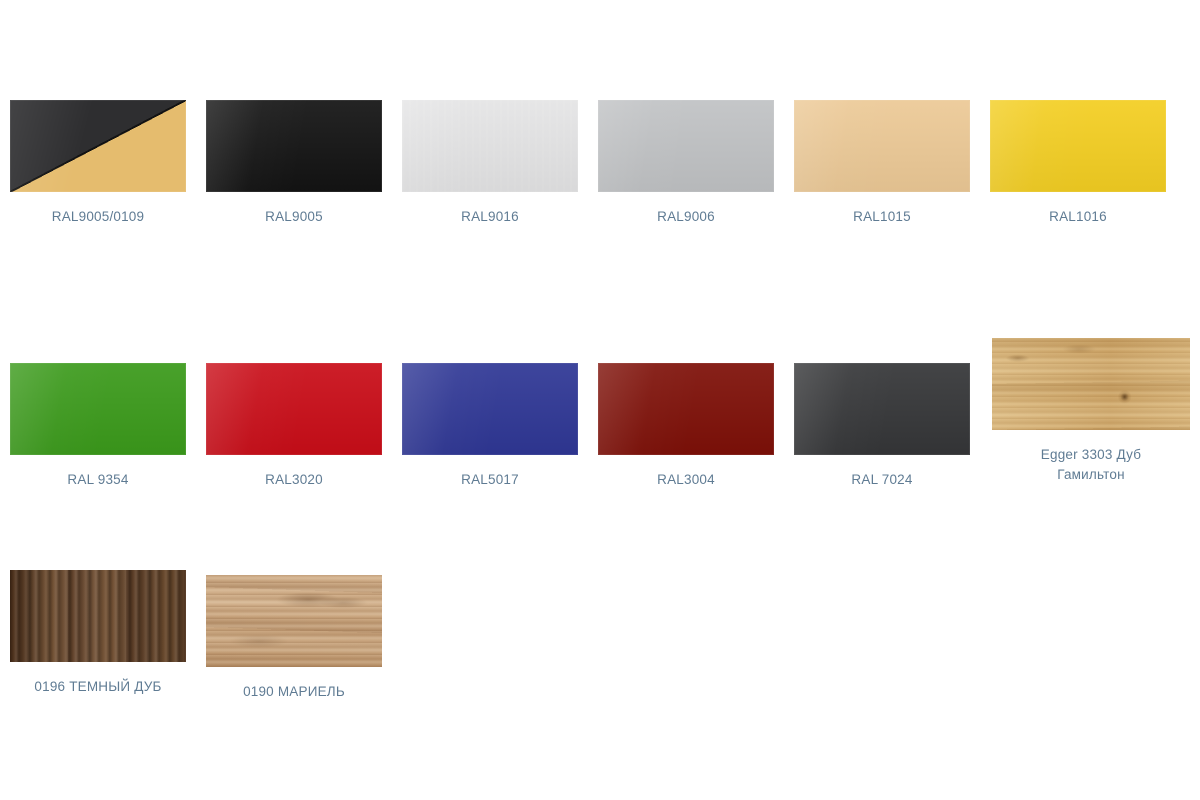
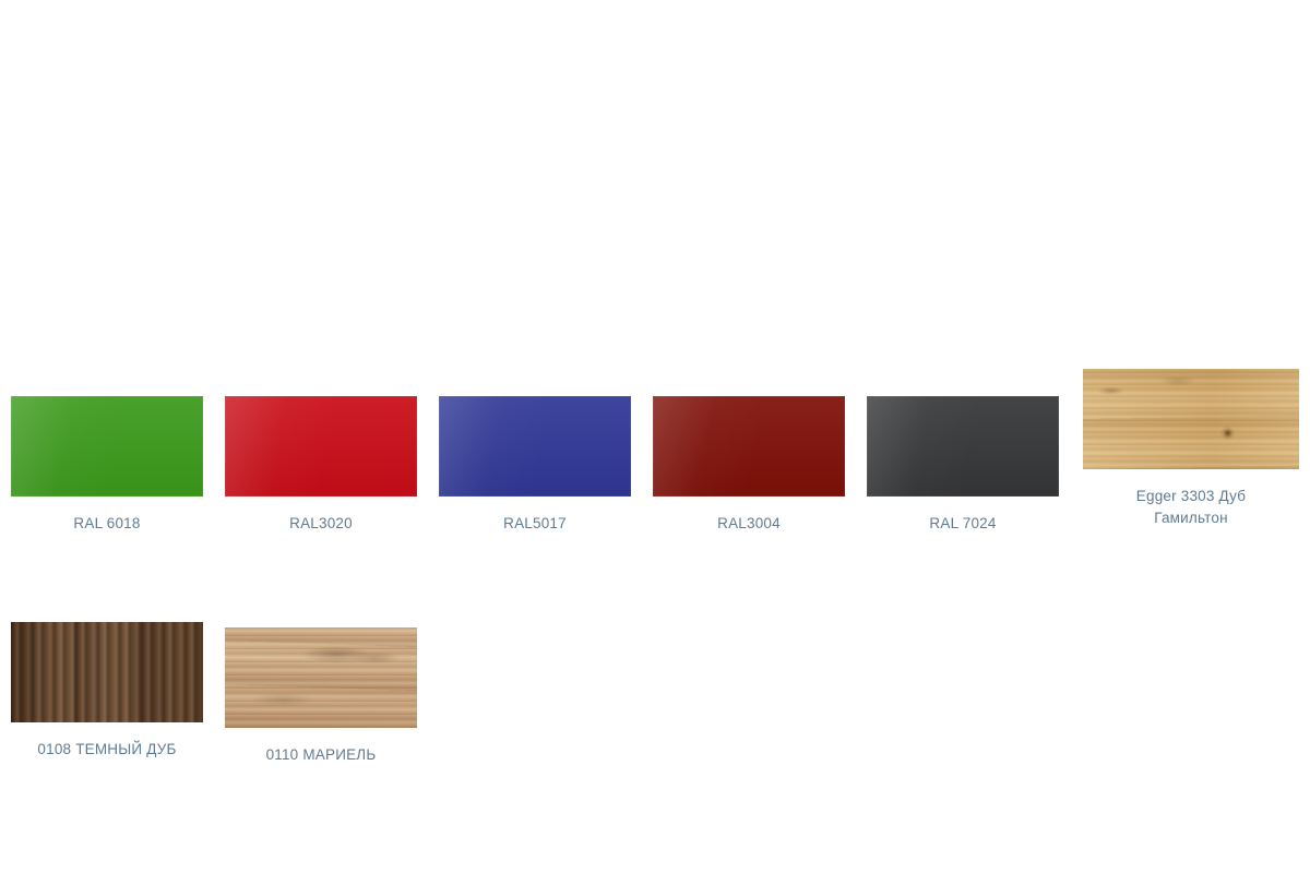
- RAL9005/0109
- RAL9005
- RAL9016
- RAL9006
- RAL1015
- RAL1016
- RAL 9354
+ RAL 6018
  RAL3020
  RAL5017
  RAL3004
  RAL 7024
  Egger 3303 Дуб
  Гамильтон
- 0196 ТЕМНЫЙ ДУБ
+ 0108 ТЕМНЫЙ ДУБ
- 0190 МАРИЕЛЬ
+ 0110 МАРИЕЛЬ
